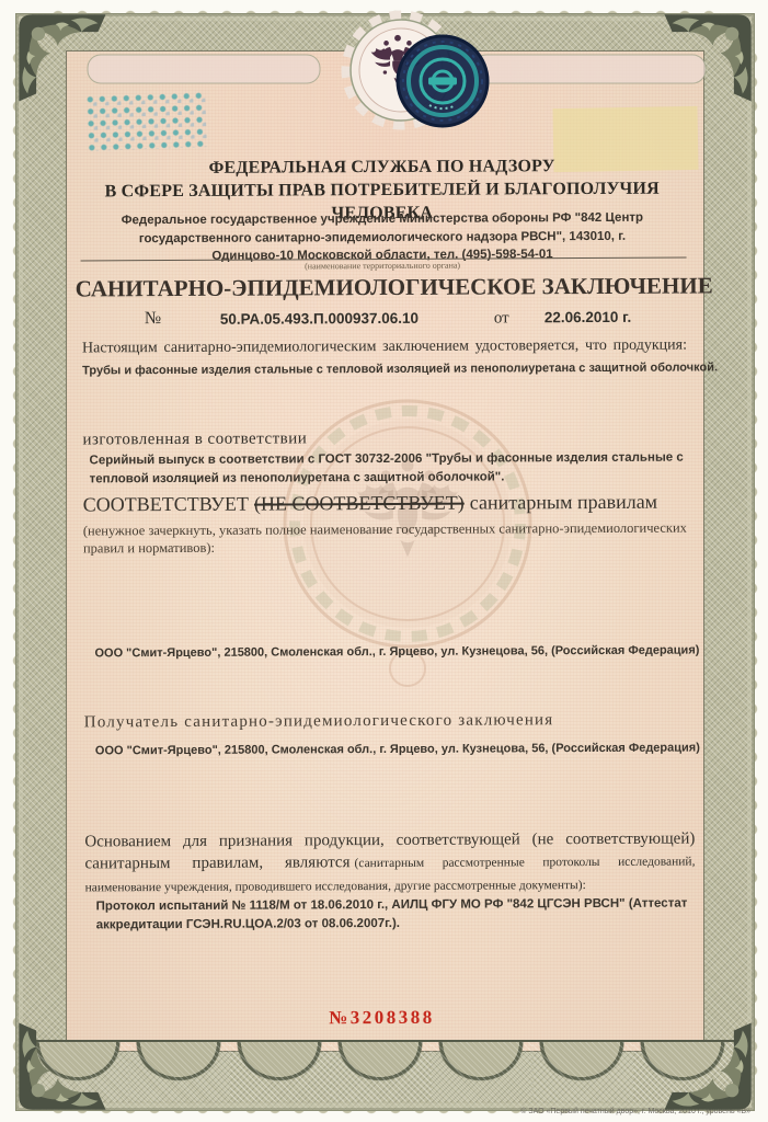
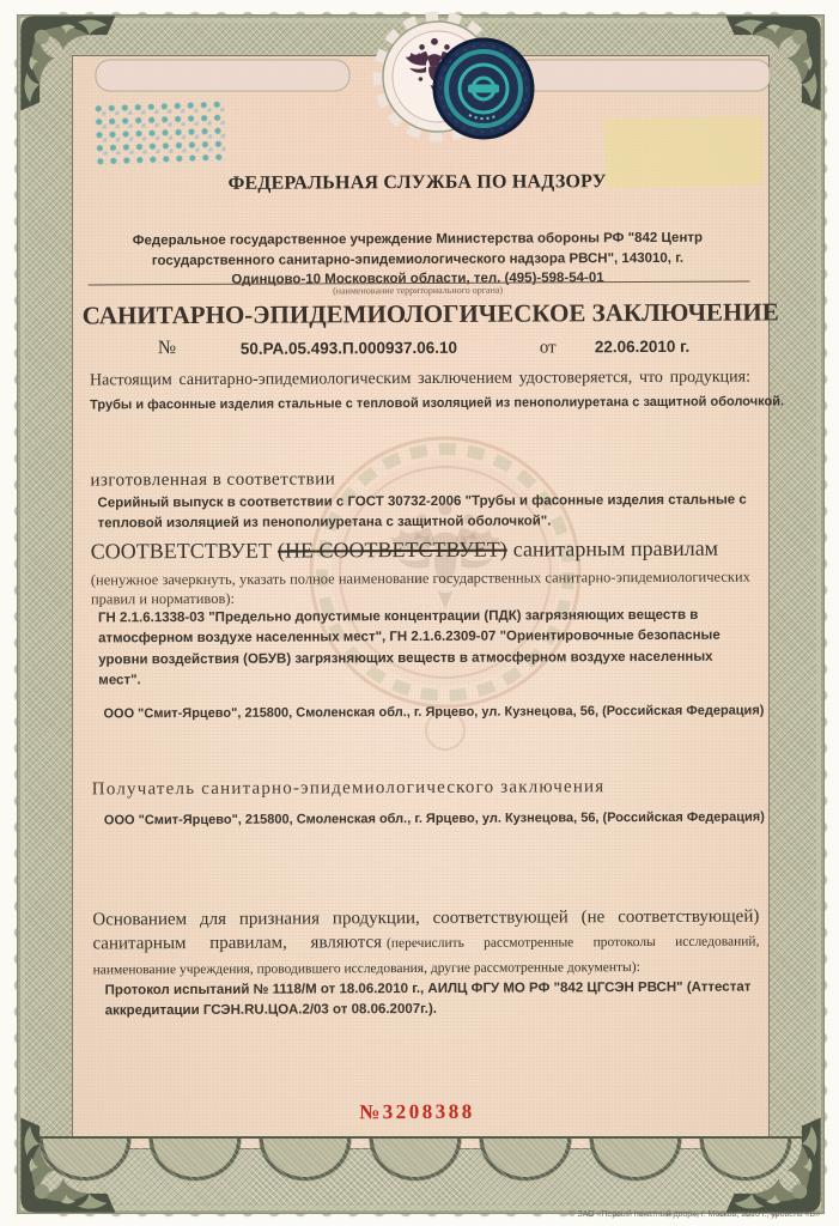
  ФЕДЕРАЛЬНАЯ СЛУЖБА ПО НАДЗОРУ
- В СФЕРЕ ЗАЩИТЫ ПРАВ ПОТРЕБИТЕЛЕЙ И БЛАГОПОЛУЧИЯ ЧЕЛОВЕКА
  Федеральное государственное учреждение Министерства обороны РФ "842 Центр государственного санитарно-эпидемиологического надзора РВСН", 143010, г. Одинцово-10 Московской области, тел. (495)-598-54-01
  (наименование территориального органа)
  САНИТАРНО-ЭПИДЕМИОЛОГИЧЕСКОЕ ЗАКЛЮЧЕНИ
  №
  50.РА.05.493.П.000937.06.10
  от
  22.06.2010 г.
  Настоящим санитарно-эпидемиологическим заключением удостоверяется, что продукция:
  Трубы и фасонные изделия стальные с тепловой изоляцией из пенополиуретана с защитной оболоч
  изготовленная в соответствии
  Серийный выпуск в соответствии с ГОСТ 30732-2006 "Трубы и фасонные изделия стальные с тепловой изоляцией из пенополиуретана с защитной оболочкой".
  СООТВЕТСТВУЕТ (НЕ СООТВЕТСТВУЕТ) санитарным правилам
  (ненужное зачеркнуть, указать полное наименование государственных санитарно-эпидемиологических правил и нормативов):
+ ГН 2.1.6.1338-03 "Предельно допустимые концентрации (ПДК) загрязняющих веществ в атмосферном воздухе населенных мест", ГН 2.1.6.2309-07 "Ориентировочные безопасные уровни воздействия (ОБУВ) загрязняющих веществ в атмосферном воздухе населенных мест".
  ООО "Смит-Ярцево", 215800, Смоленская обл., г. Ярцево, ул. Кузнецова, 56, (Российская Федерация
  Получатель санитарно-эпидемиологического заключения
  ООО "Смит-Ярцево", 215800, Смоленская обл., г. Ярцево, ул. Кузнецова, 56, (Российская Федерация
- Основанием для признания продукции, соответствующей (не соответствующей) санитарным правилам, являются (санитарным рассмотренные протоколы исследований, наименование учреждения, проводившего исследования, другие рассмотренные документы):
+ Основанием для признания продукции, соответствующей (не соответствующей) санитарным правилам, являются (перечислить рассмотренные протоколы исследований, наименование учреждения, проводившего исследования, другие рассмотренные документы):
  Протокол испытаний № 1118/М от 18.06.2010 г., АИЛЦ ФГУ МО РФ "842 ЦГСЭН РВСН" (Аттестат аккредитации ГСЭН.RU.ЦОА.2/03 от 08.06.2007г.).
  №3208388
